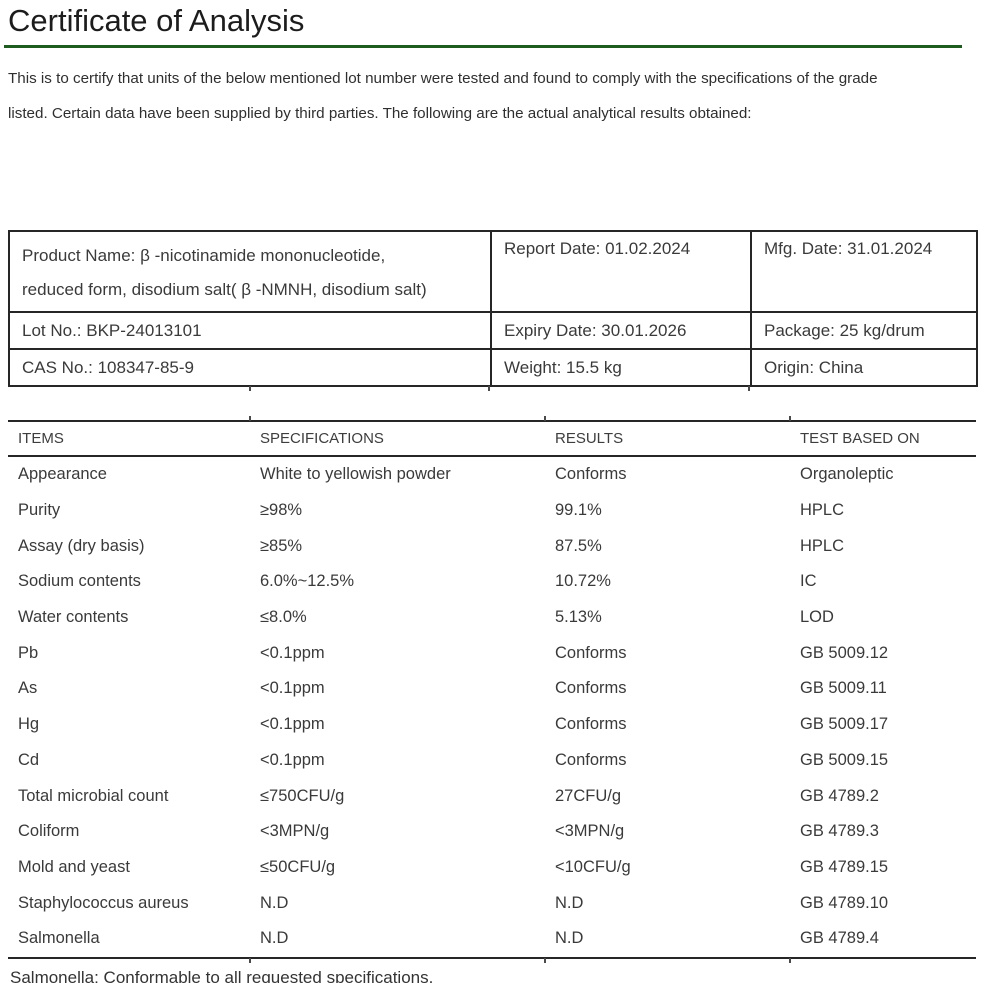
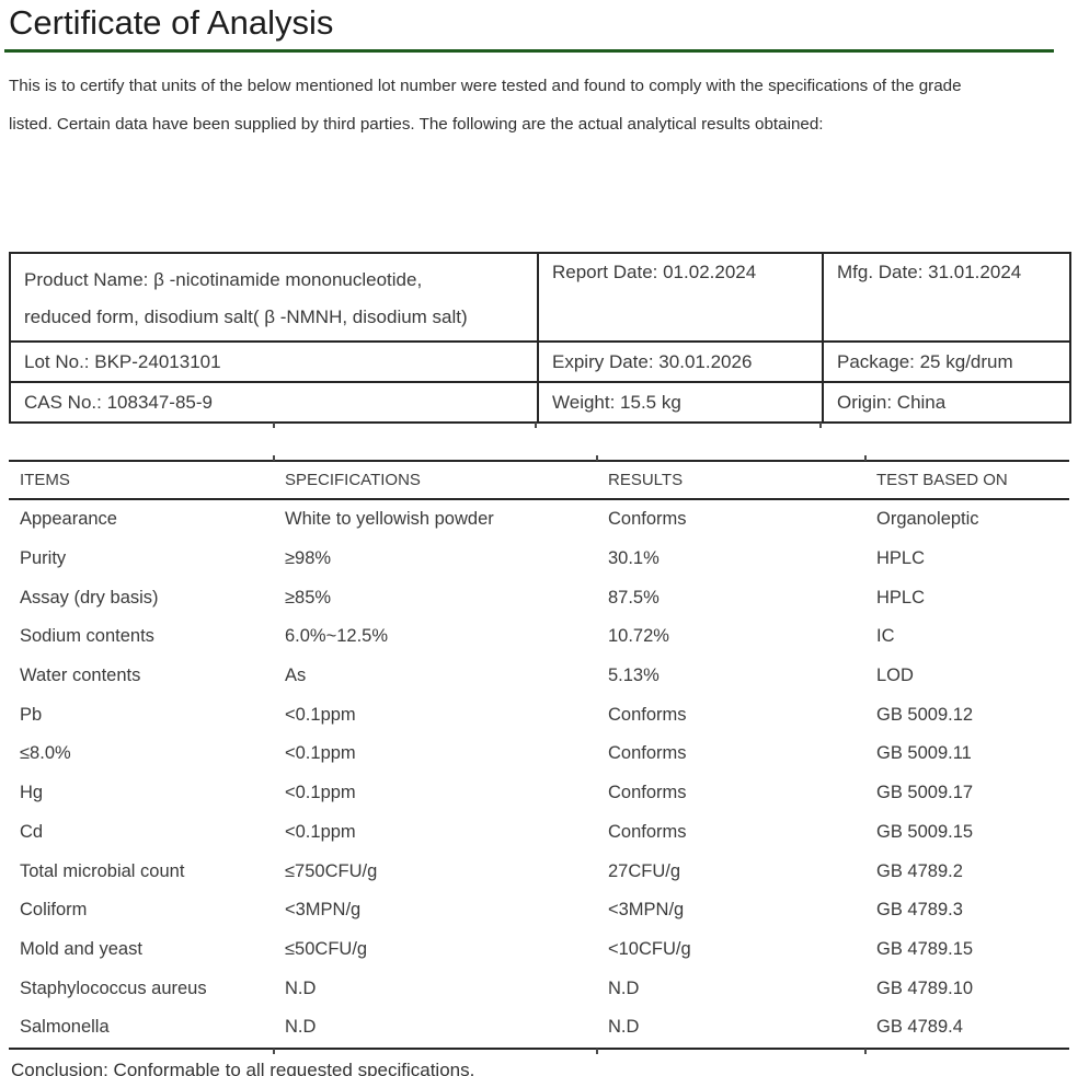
  Certificate of Analysis
  This is to certify that units of the below mentioned lot number were tested and found to comply with the specifications of the grade
  listed. Certain data have been supplied by third parties. The following are the actual analytical results obtained:
  Product Name: β -nicotinamide mononucleotide, reduced form, disodium salt( β -NMNH, disodium salt)	Report Date: 01.02.2024	Mfg. Date: 31.01.2024
  Lot No.: BKP-24013101	Expiry Date: 30.01.2026	Package: 25 kg/drum
  CAS No.: 108347-85-9	Weight: 15.5 kg	Origin: China
  ITEMS	SPECIFICATIONS	RESULTS	TEST BASED ON
  Appearance	White to yellowish powder	Conforms	Organoleptic
- Purity	≥98%	99.1%	HPLC
+ Purity	≥98%	30.1%	HPLC
  Assay (dry basis)	≥85%	87.5%	HPLC
  Sodium contents	6.0%~12.5%	10.72%	IC
- Water contents	≤8.0%	5.13%	LOD
+ Water contents	As	5.13%	LOD
  Pb	<0.1ppm	Conforms	GB 5009.12
- As	<0.1ppm	Conforms	GB 5009.11
+ ≤8.0%	<0.1ppm	Conforms	GB 5009.11
  Hg	<0.1ppm	Conforms	GB 5009.17
  Cd	<0.1ppm	Conforms	GB 5009.15
  Total microbial count	≤750CFU/g	27CFU/g	GB 4789.2
  Coliform	<3MPN/g	<3MPN/g	GB 4789.3
  Mold and yeast	≤50CFU/g	<10CFU/g	GB 4789.15
  Staphylococcus aureus	N.D	N.D	GB 4789.10
  Salmonella	N.D	N.D	GB 4789.4
- Salmonella: Conformable to all requested specifications.
+ Conclusion: Conformable to all requested specifications.
